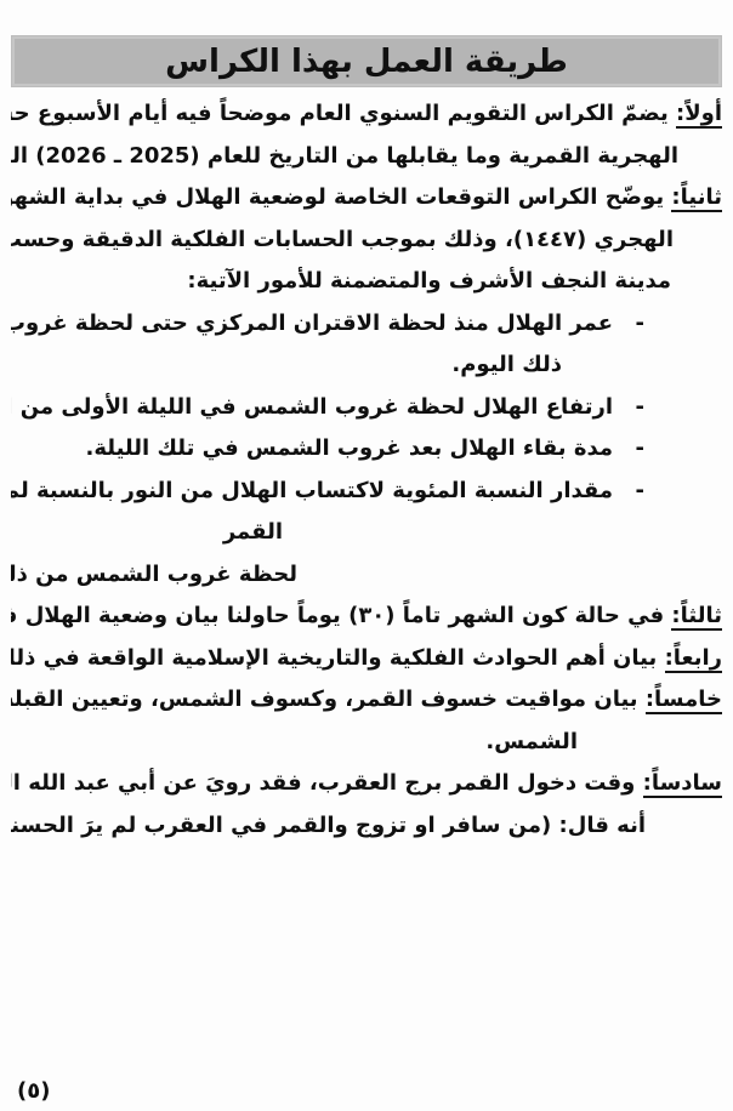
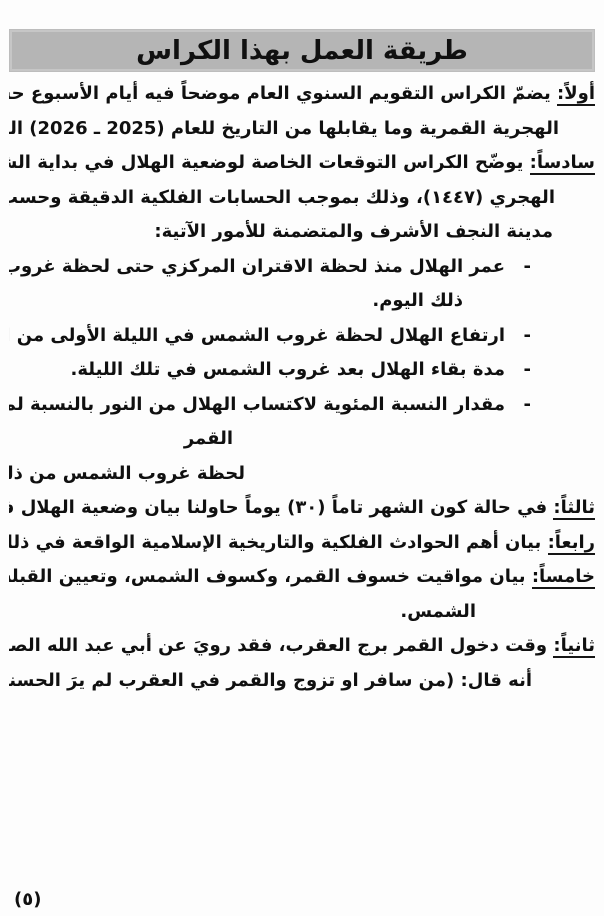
  طريقة العمل بهذا الكراس
  أولاً: يضمّ الكراس التقويم السنوي العام موضحاً فيه أيام الأسبوع ح
  الهجرية القمرية وما يقابلها من التاريخ للعام (2025 ـ 2026) ال
- ثانياً: يوضّح الكراس التوقعات الخاصة لوضعية الهلال في بداية الشه
+ سادساً: يوضّح الكراس التوقعات الخاصة لوضعية الهلال في بداية الش
  الهجري (١٤٤٧)، وذلك بموجب الحسابات الفلكية الدقيقة وحسب
  مدينة النجف الأشرف والمتضمنة للأمور الآتية:
  -
  عمر الهلال منذ لحظة الاقتران المركزي حتى لحظة غروب
  ذلك اليوم.
  -
  ارتفاع الهلال لحظة غروب الشمس في الليلة الأولى من
  -
  مدة بقاء الهلال بعد غروب الشمس في تلك الليلة.
  -
  مقدار النسبة المئوية لاكتساب الهلال من النور بالنسبة لم
  القمر
  لحظة غروب الشمس من ذل
  ثالثاً: في حالة كون الشهر تاماً (٣٠) يوماً حاولنا بيان وضعية الهلال ف
  رابعاً: بيان أهم الحوادث الفلكية والتاريخية الإسلامية الواقعة في ذل
  خامساً: بيان مواقيت خسوف القمر، وكسوف الشمس، وتعيين القبل
  الشمس.
- سادساً: وقت دخول القمر برج العقرب، فقد رويَ عن أبي عبد الله ا
+ ثانياً: وقت دخول القمر برج العقرب، فقد رويَ عن أبي عبد الله الص
  أنه قال: (من سافر او تزوج والقمر في العقرب لم يرَ الحسن
  (٥)
